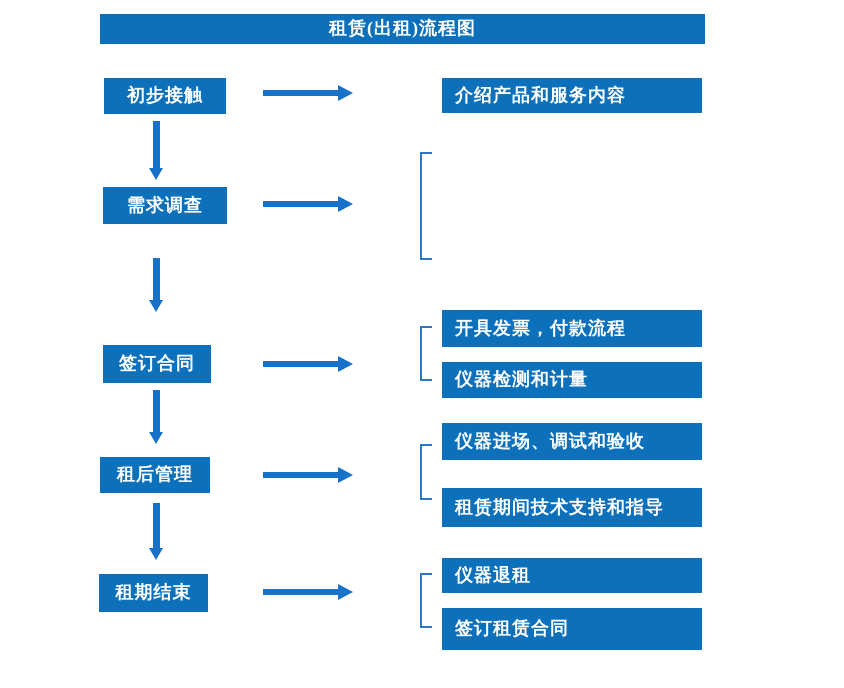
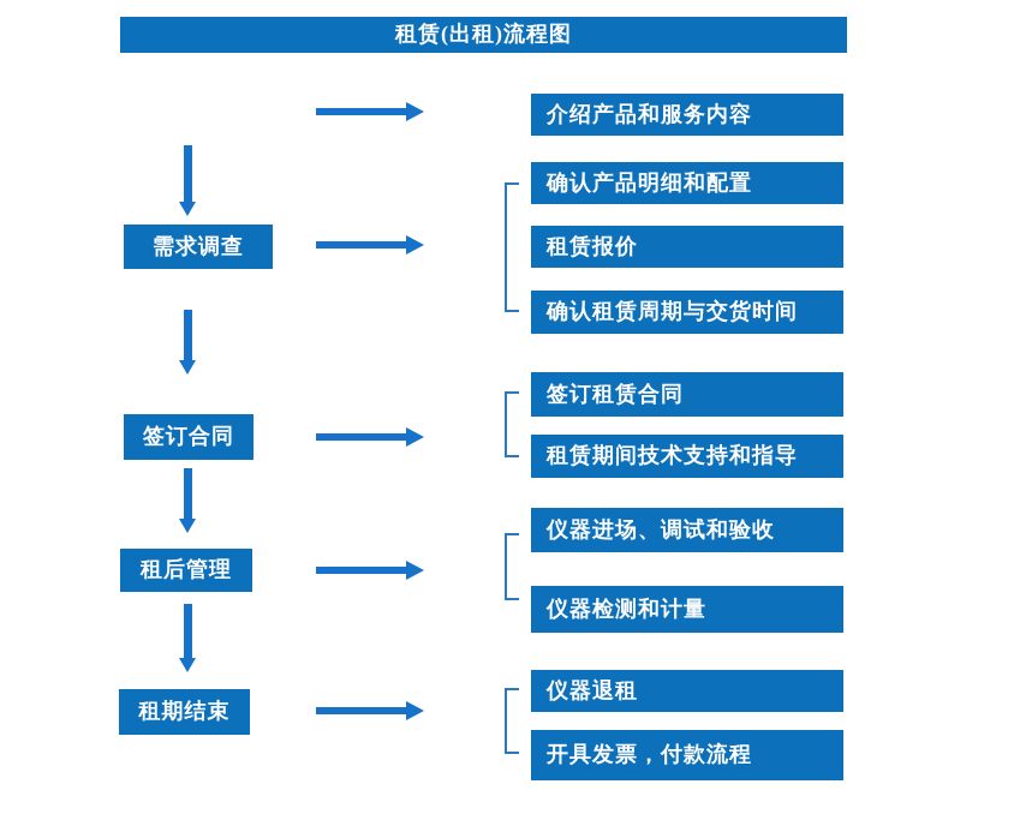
  租赁(出租)流程图
- 初步接触
  需求调查
  签订合同
  租后管理
  租期结束
  介绍产品和服务内容
+ 确认产品明细和配置
+ 租赁报价
+ 确认租赁周期与交货时间
- 开具发票，付款流程
+ 签订租赁合同
- 仪器检测和计量
+ 租赁期间技术支持和指导
  仪器进场、调试和验收
- 租赁期间技术支持和指导
+ 仪器检测和计量
  仪器退租
- 签订租赁合同
+ 开具发票，付款流程
